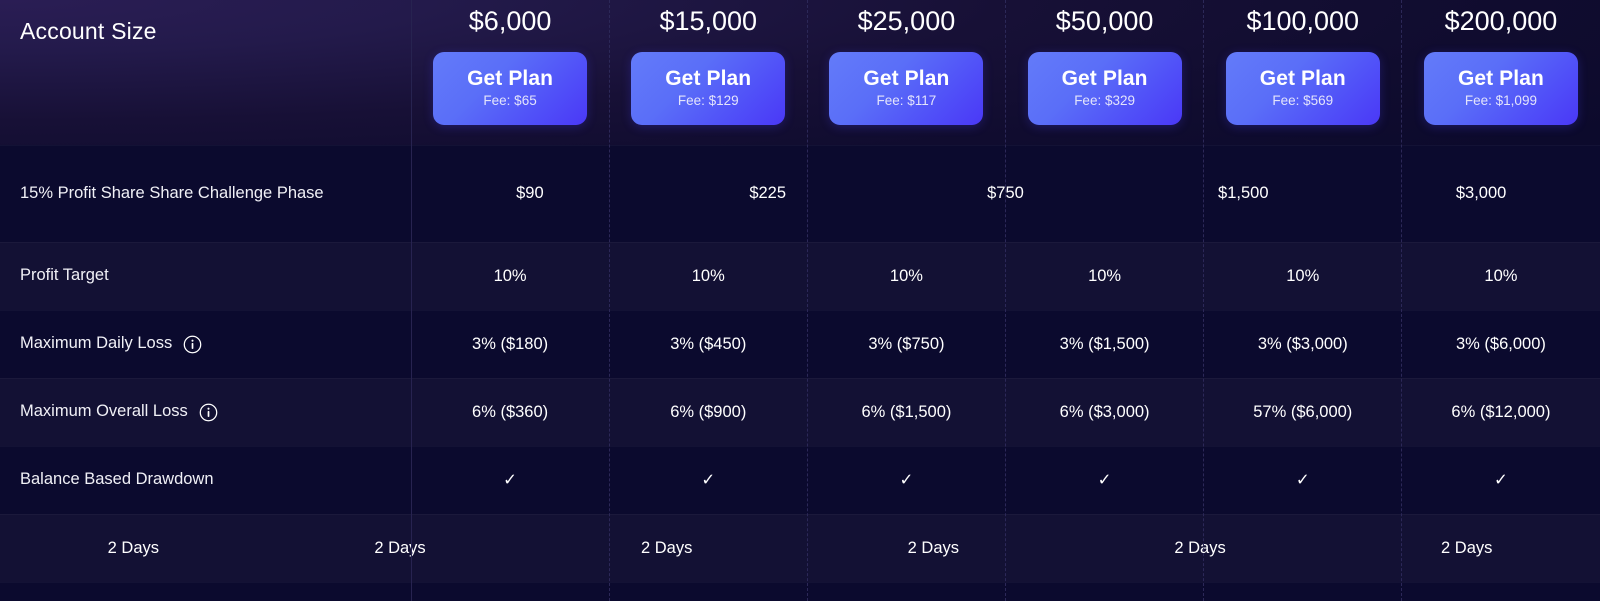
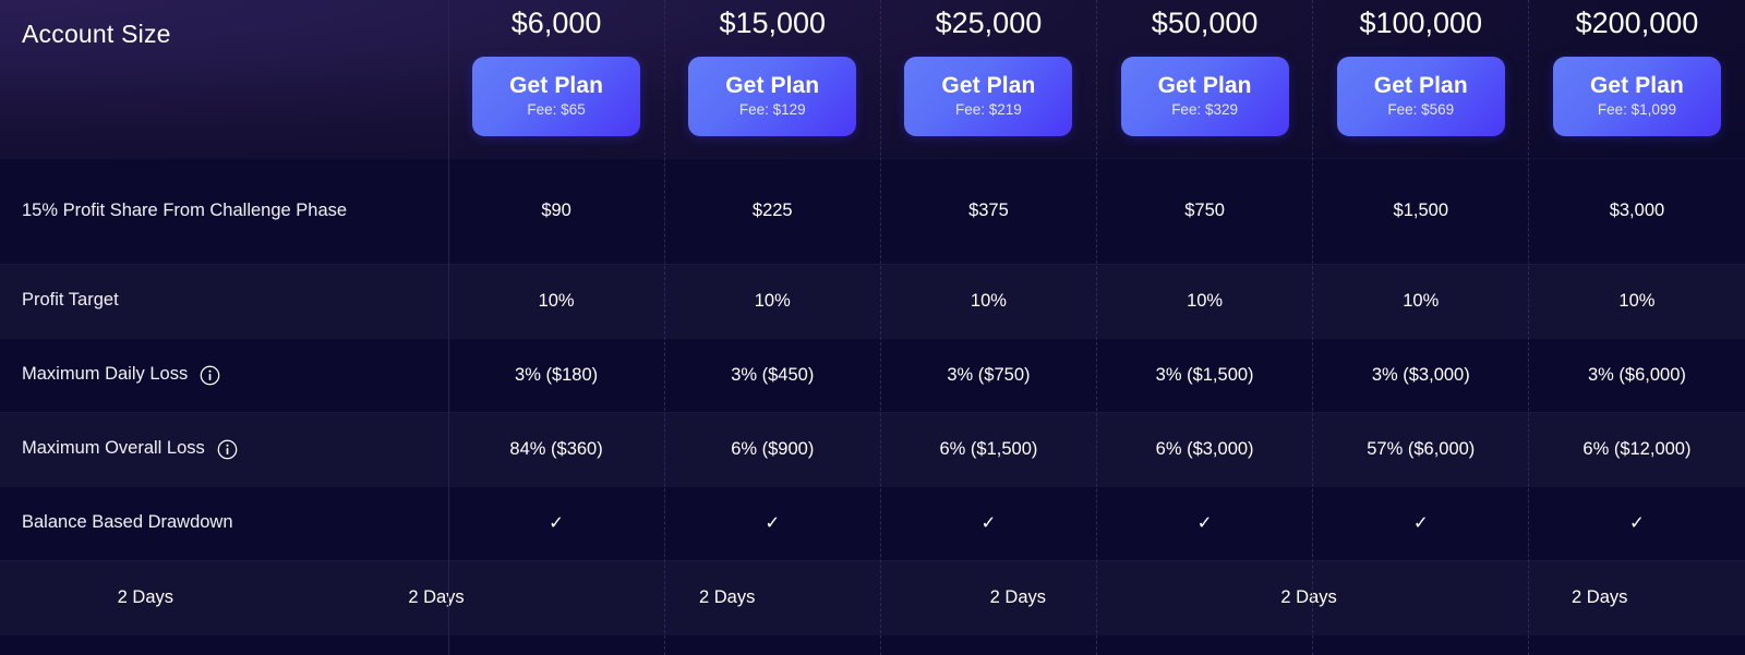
  Account Size
  $6,000
  Get Plan
  Fee: $65
  $15,000
  Get Plan
  Fee: $129
  $25,000
  Get Plan
- Fee: $117
+ Fee: $219
  $50,000
  Get Plan
  Fee: $329
  $100,000
  Get Plan
  Fee: $569
  $200,000
  Get Plan
  Fee: $1,099
- 15% Profit Share Share Challenge Phase
+ 15% Profit Share From Challenge Phase
  $90
  $225
+ $375
  $750
  $1,500
  $3,000
  Profit Target
  10%
  10%
  10%
  10%
  10%
  10%
  Maximum Daily Loss
  3% ($180)
  3% ($450)
  3% ($750)
  3% ($1,500)
  3% ($3,000)
  3% ($6,000)
  Maximum Overall Loss
- 6% ($360)
+ 84% ($360)
  6% ($900)
  6% ($1,500)
  6% ($3,000)
  57% ($6,000)
  6% ($12,000)
  Balance Based Drawdown
  ✓
  ✓
  ✓
  ✓
  ✓
  ✓
  2 Days
  2 Days
  2 Days
  2 Days
  2 Days
  2 Days
